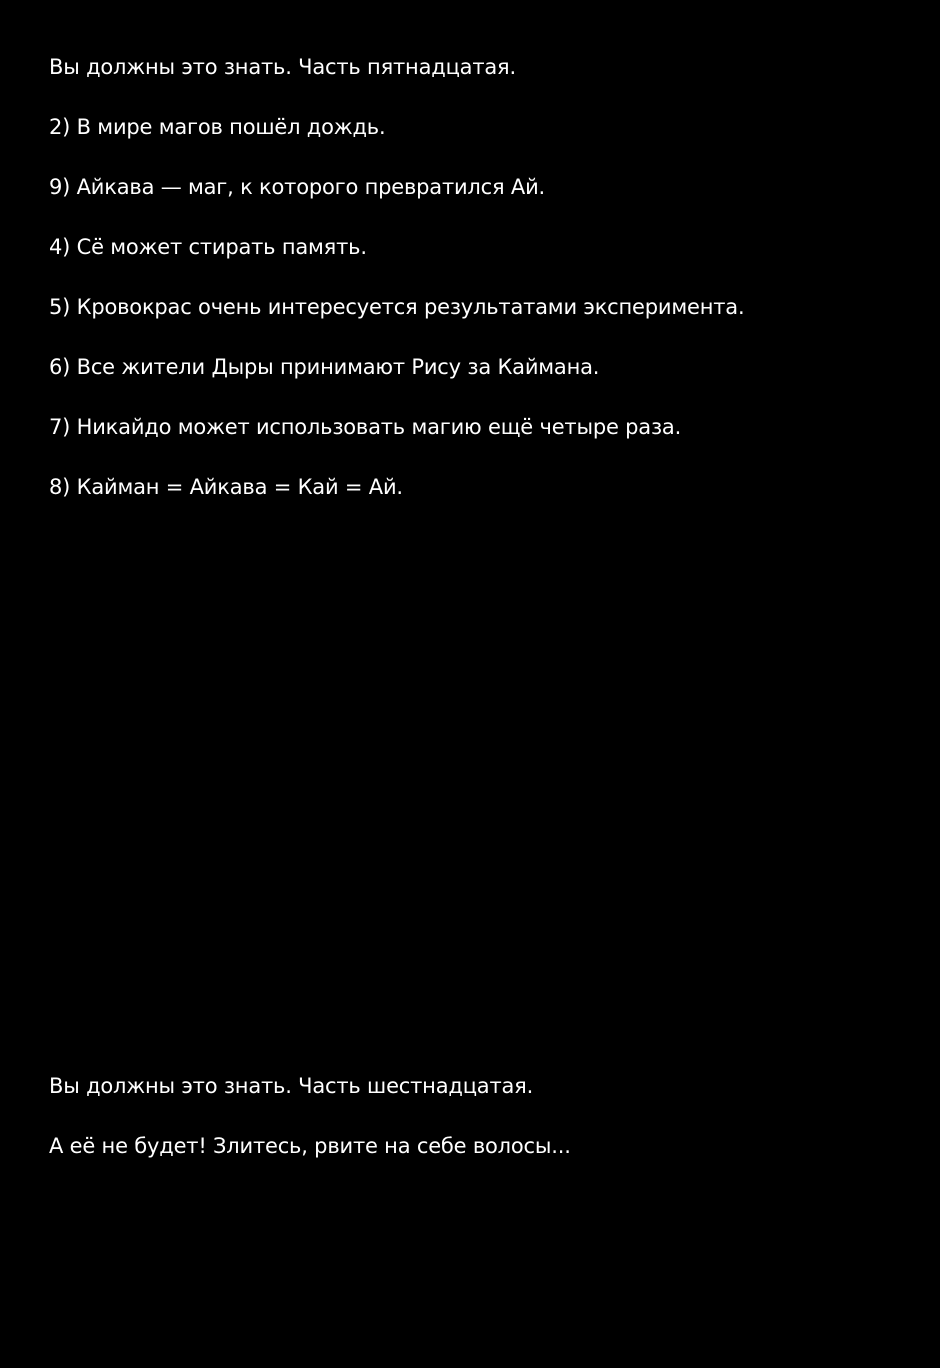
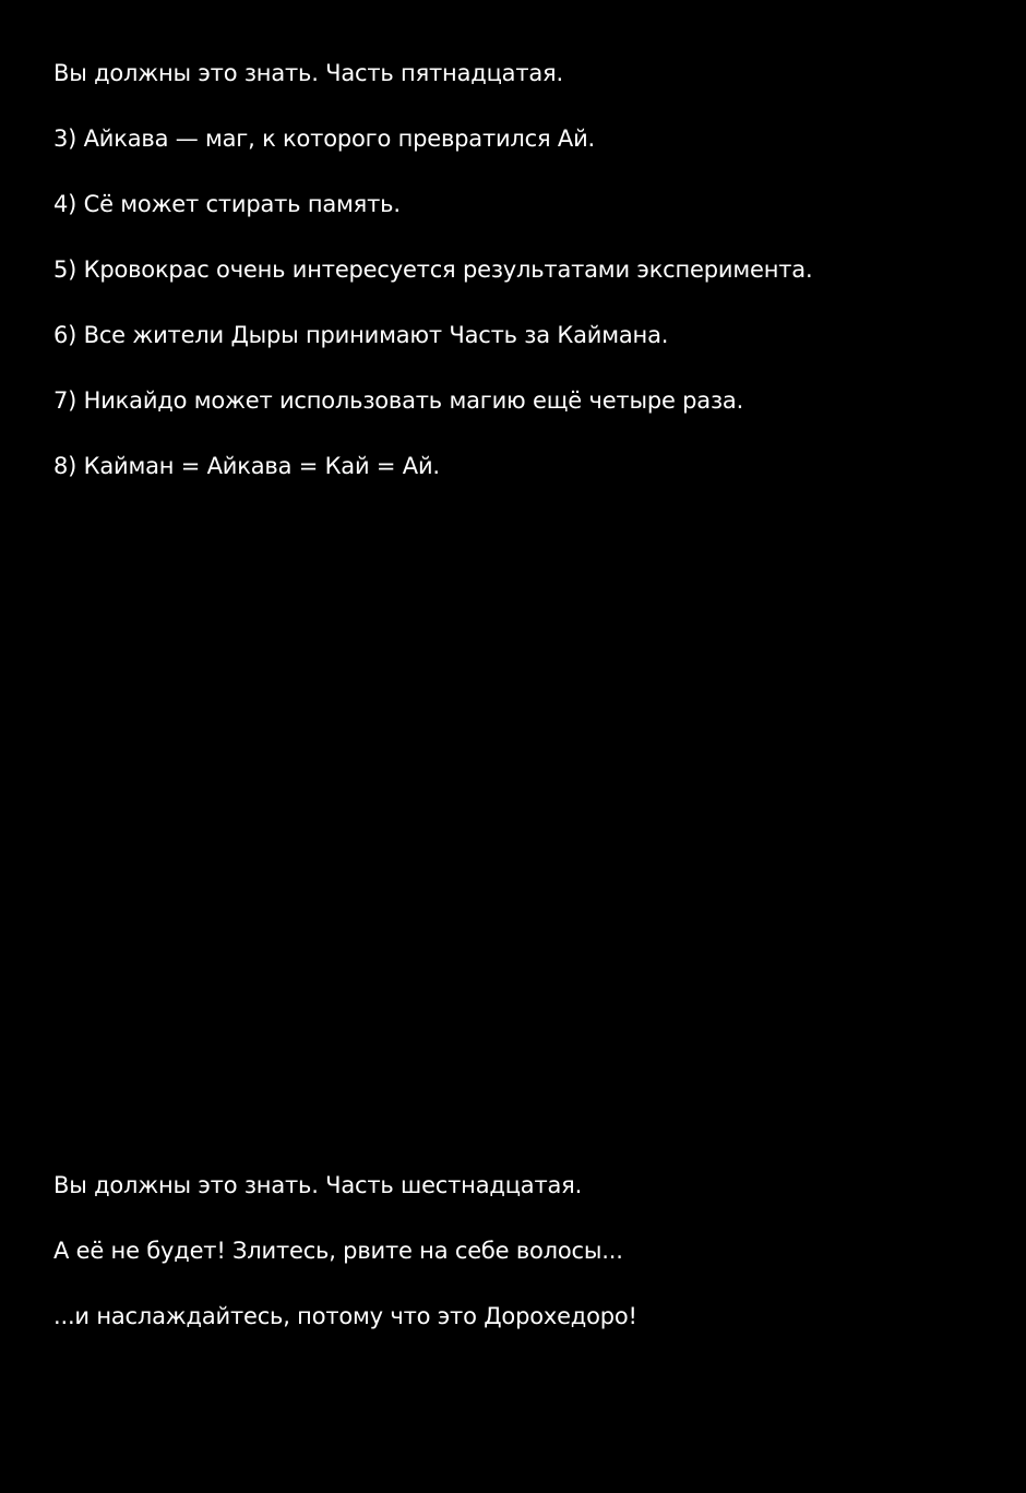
  Вы должны это знать. Часть пятнадцатая.
- 2) В мире магов пошёл дождь.
- 9) Айкава — маг, к которого превратился Ай.
+ 3) Айкава — маг, к которого превратился Ай.
  4) Сё может стирать память.
  5) Кровокрас очень интересуется результатами эксперимента.
- 6) Все жители Дыры принимают Рису за Каймана.
+ 6) Все жители Дыры принимают Часть за Каймана.
  7) Никайдо может использовать магию ещё четыре раза.
  8) Кайман = Айкава = Кай = Ай.
  Вы должны это знать. Часть шестнадцатая.
  А её не будет! Злитесь, рвите на себе волосы...
+ ...и наслаждайтесь, потому что это Дорохедоро!
